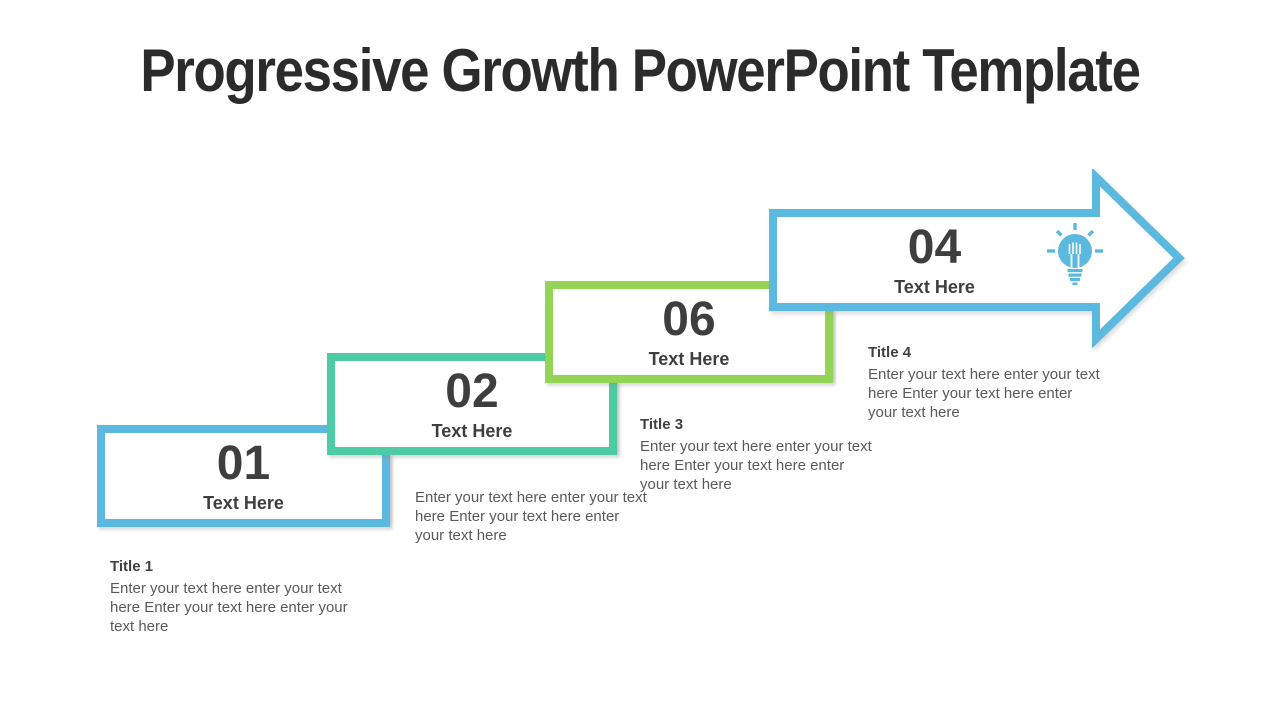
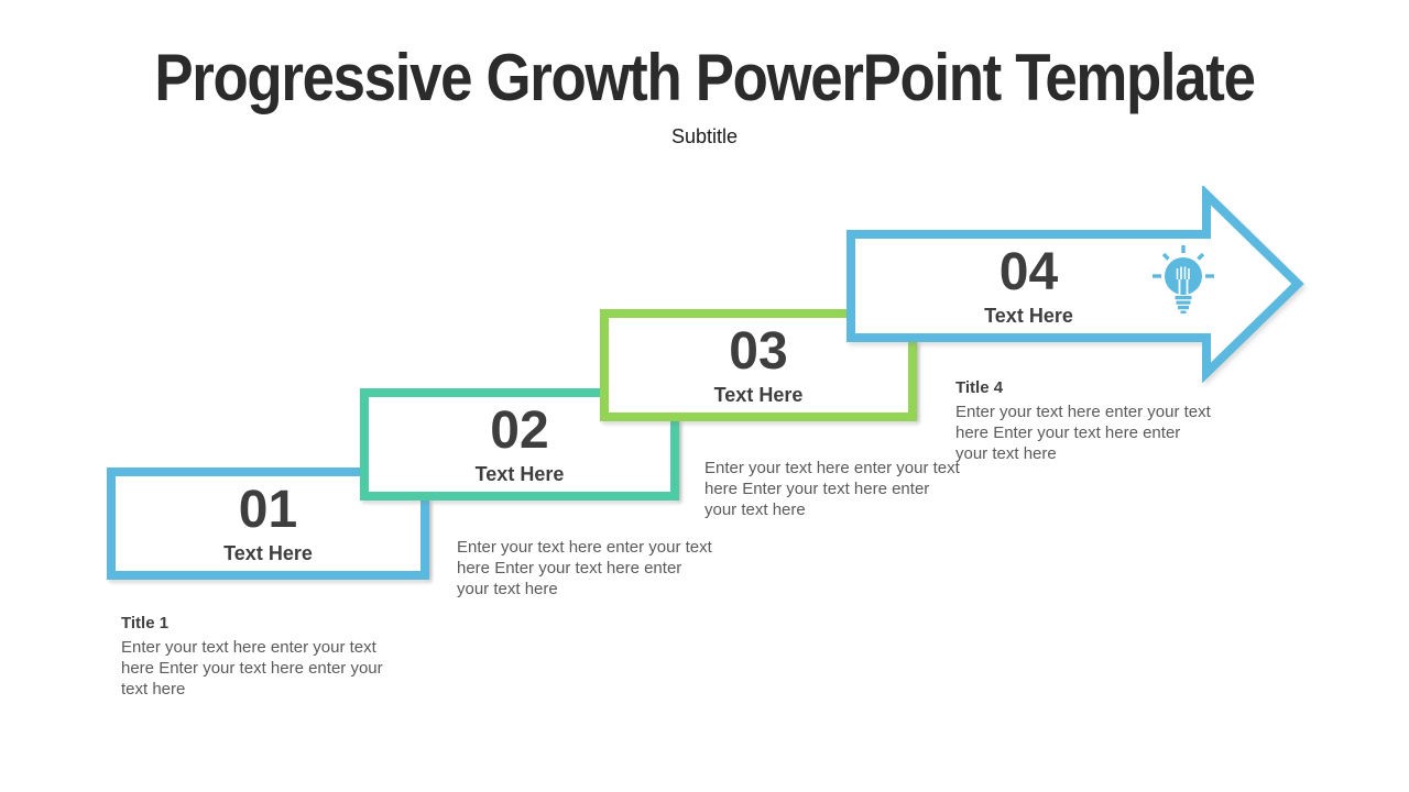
  Progressive Growth PowerPoint Template
+ Subtitle
  01
  Text Here
  Title 1
  Enter your text here enter your text here Enter your text here enter your text here
  02
  Text Here
  Enter your text here enter your text here Enter your text here enter your text here
- 06
+ 03
  Text Here
- Title 3
  Enter your text here enter your text here Enter your text here enter your text here
  04
  Text Here
  Title 4
  Enter your text here enter your text here Enter your text here enter your text here
